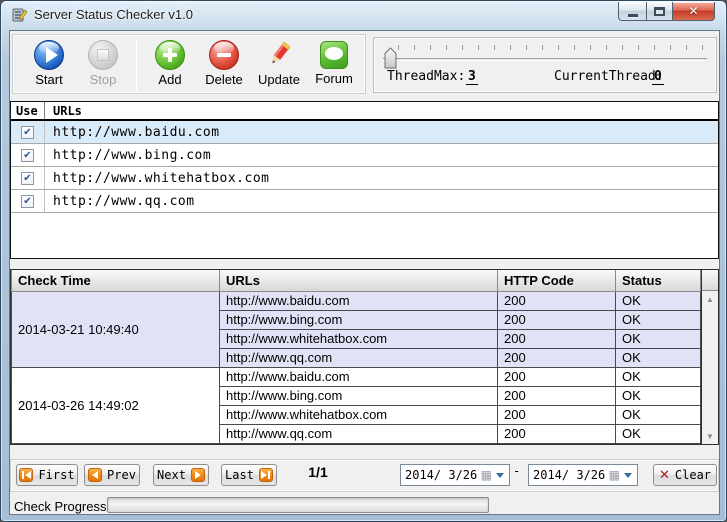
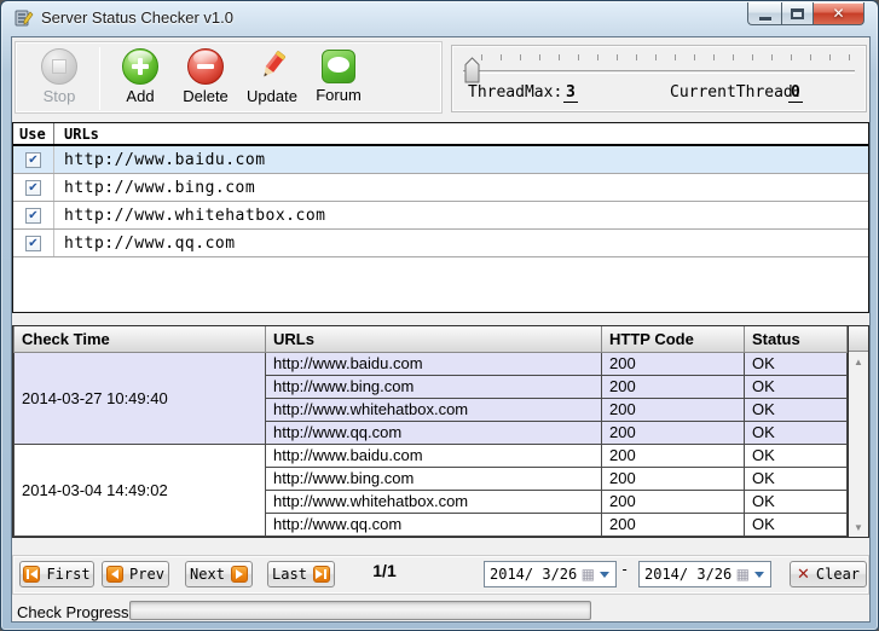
  Server Status Checker v1.0
  ✕
- Start
  Stop
  Add
  Delete
  Update
  Forum
  ThreadMax:
  3
  CurrentThread:
  0
  Use
  URLs
  ✔
  http://www.baidu.com
  ✔
  http://www.bing.com
  ✔
  http://www.whitehatbox.com
  ✔
  http://www.qq.com
  Check Time	URLs	HTTP Code	Status
- 2014-03-21 10:49:40	http://www.baidu.com	200	OK
+ 2014-03-27 10:49:40	http://www.baidu.com	200	OK
  http://www.bing.com	200	OK
  http://www.whitehatbox.com	200	OK
  http://www.qq.com	200	OK
- 2014-03-26 14:49:02	http://www.baidu.com	200	OK
+ 2014-03-04 14:49:02	http://www.baidu.com	200	OK
  http://www.bing.com	200	OK
  http://www.whitehatbox.com	200	OK
  http://www.qq.com	200	OK
  ▲
  ▼
  First
  Prev
  Next
  Last
  1/1
  2014/ 3/26
  ▦
  -
  2014/ 3/26
  ▦
  ✕
  Clear
  Check Progress
